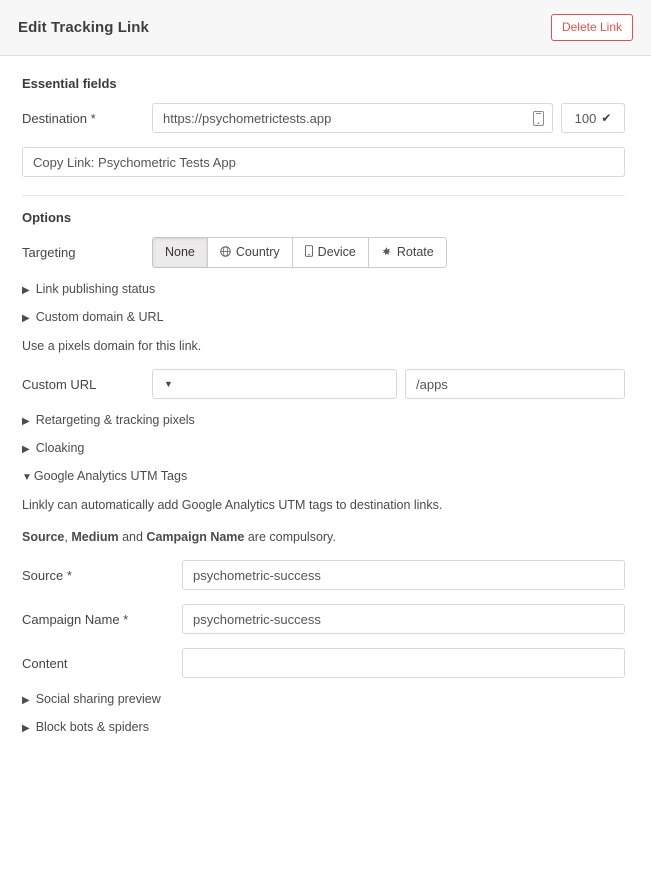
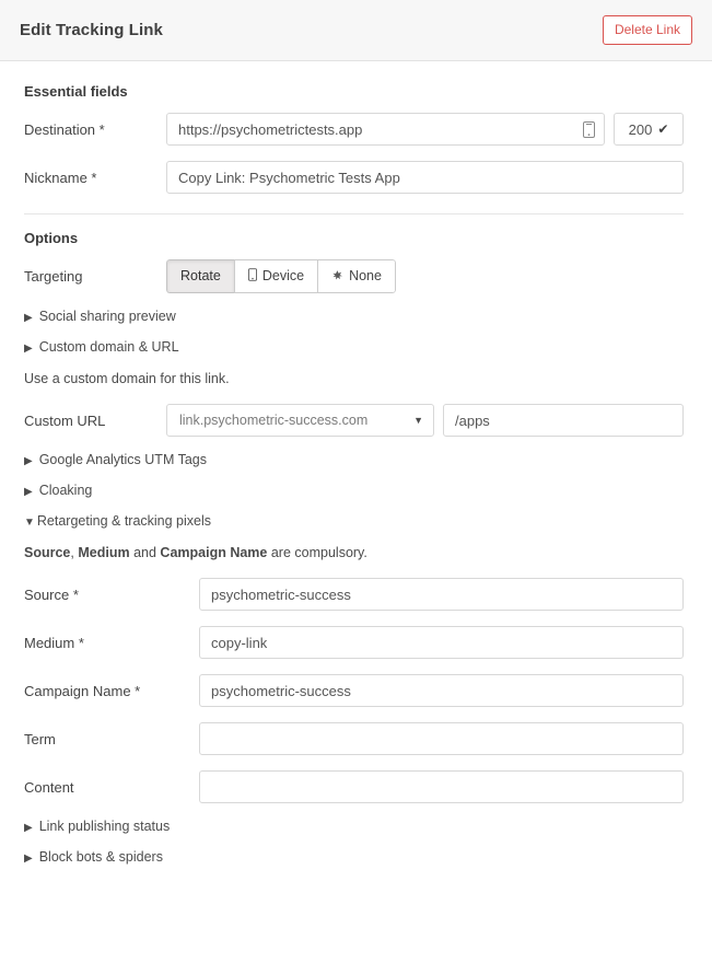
  Edit Tracking Link
  Delete Link
  Essential fields
  Destination *
  https://psychometrictests.app
- 100
+ 200
  ✔
+ Nickname *
  Copy Link: Psychometric Tests App
  Options
  Targeting
- None
+ Rotate
- Country
  Device
- Rotate
+ None
  ▶
- Link publishing status
+ Social sharing preview
  ▶
  Custom domain & URL
- Use a pixels domain for this link.
+ Use a custom domain for this link.
  Custom URL
+ link.psychometric-success.com
  ▼
  /apps
  ▶
- Retargeting & tracking pixels
+ Google Analytics UTM Tags
  ▶
  Cloaking
  ▼
- Google Analytics UTM Tags
+ Retargeting & tracking pixels
- Linkly can automatically add Google Analytics UTM tags to destination links.
  Source, Medium and Campaign Name are compulsory.
  Source *
  psychometric-success
+ Medium *
+ copy-link
  Campaign Name *
  psychometric-success
+ Term
  Content
  ▶
- Social sharing preview
+ Link publishing status
  ▶
  Block bots & spiders
